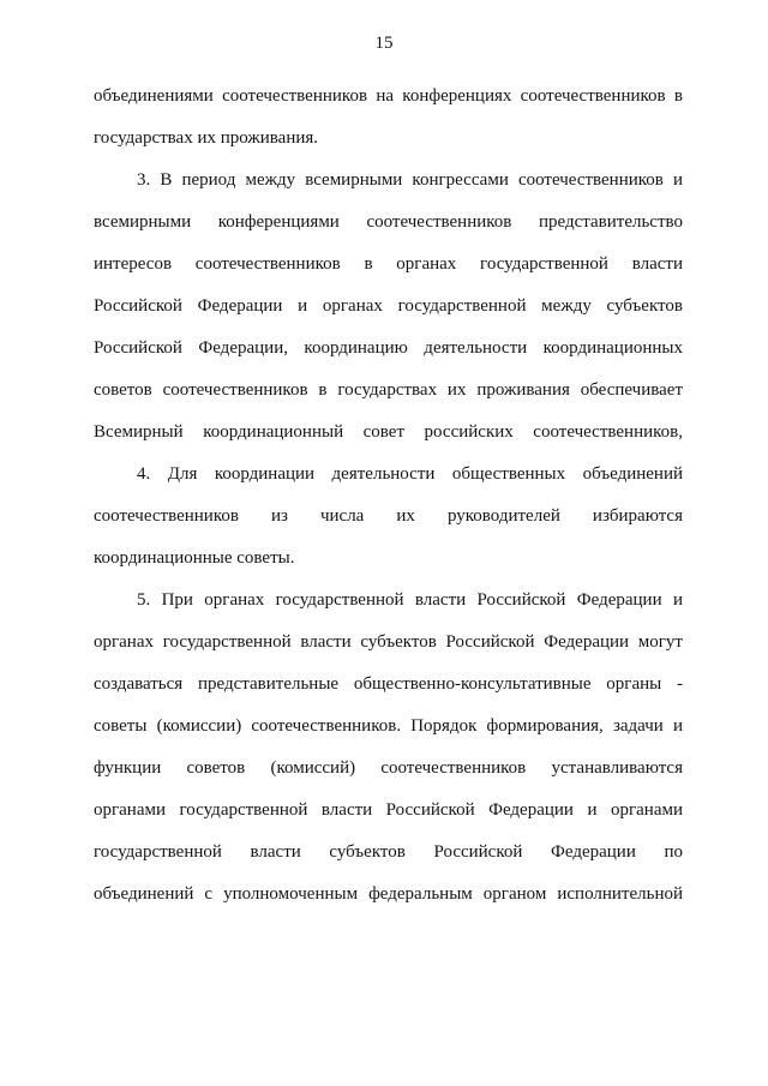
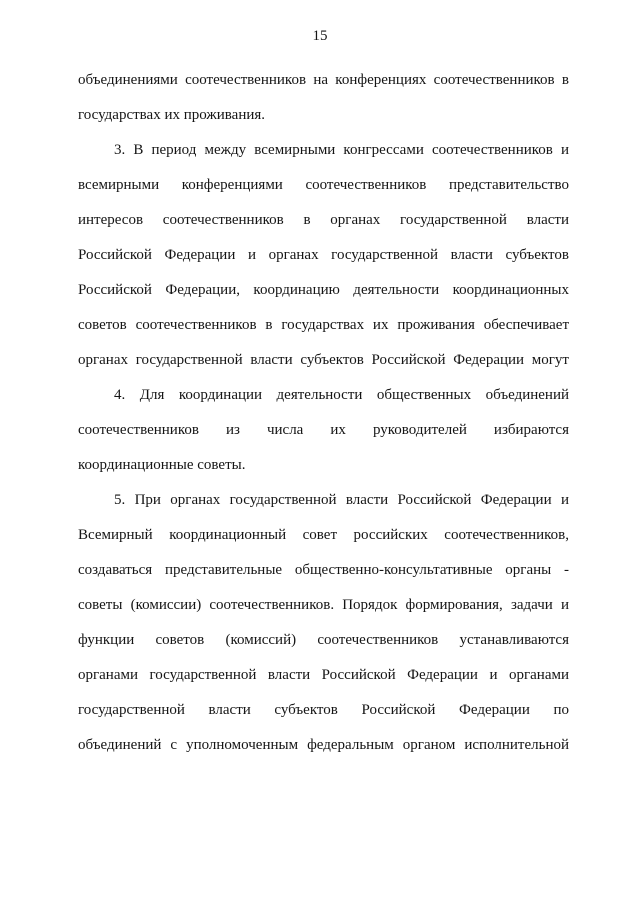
  15
  объединениями соотечественников на конференциях соотечественников в
  государствах их проживания.
  3. В период между всемирными конгрессами соотечественников и
  всемирными конференциями соотечественников представительство
  интересов соотечественников в органах государственной власти
- Российской Федерации и органах государственной между субъектов
+ Российской Федерации и органах государственной власти субъектов
  Российской Федерации, координацию деятельности координационных
  советов соотечественников в государствах их проживания обеспечивает
- Всемирный координационный совет российских соотечественников,
+ органах государственной власти субъектов Российской Федерации могут
  4. Для координации деятельности общественных объединений
  соотечественников из числа их руководителей избираются
  координационные советы.
  5. При органах государственной власти Российской Федерации и
- органах государственной власти субъектов Российской Федерации могут
+ Всемирный координационный совет российских соотечественников,
  создаваться представительные общественно-консультативные органы -
  советы (комиссии) соотечественников. Порядок формирования, задачи и
  функции советов (комиссий) соотечественников устанавливаются
  органами государственной власти Российской Федерации и органами
  государственной власти субъектов Российской Федерации по
  объединений с уполномоченным федеральным органом исполнительной
